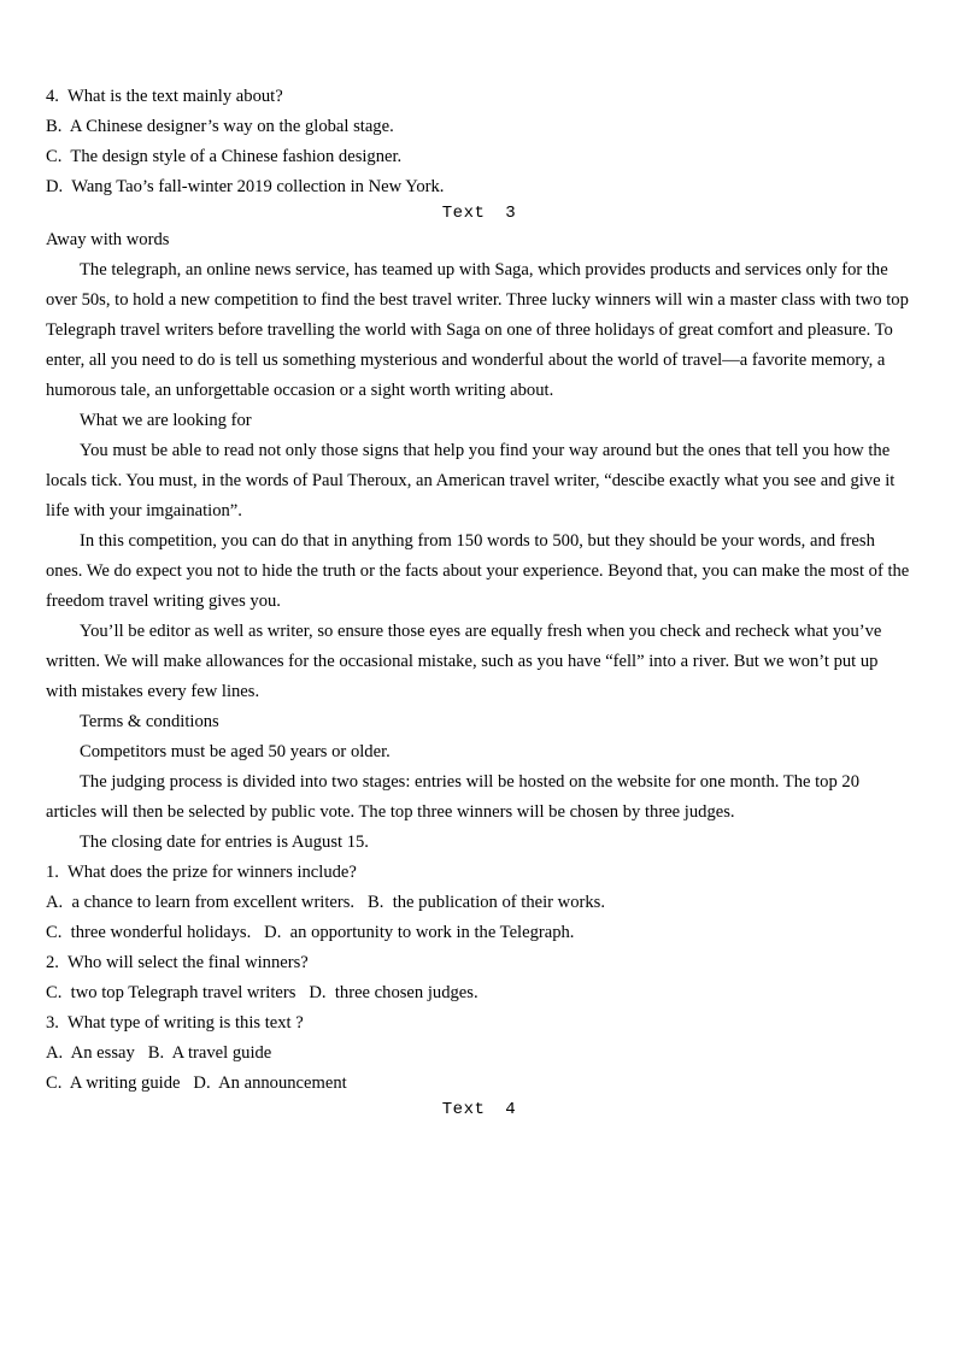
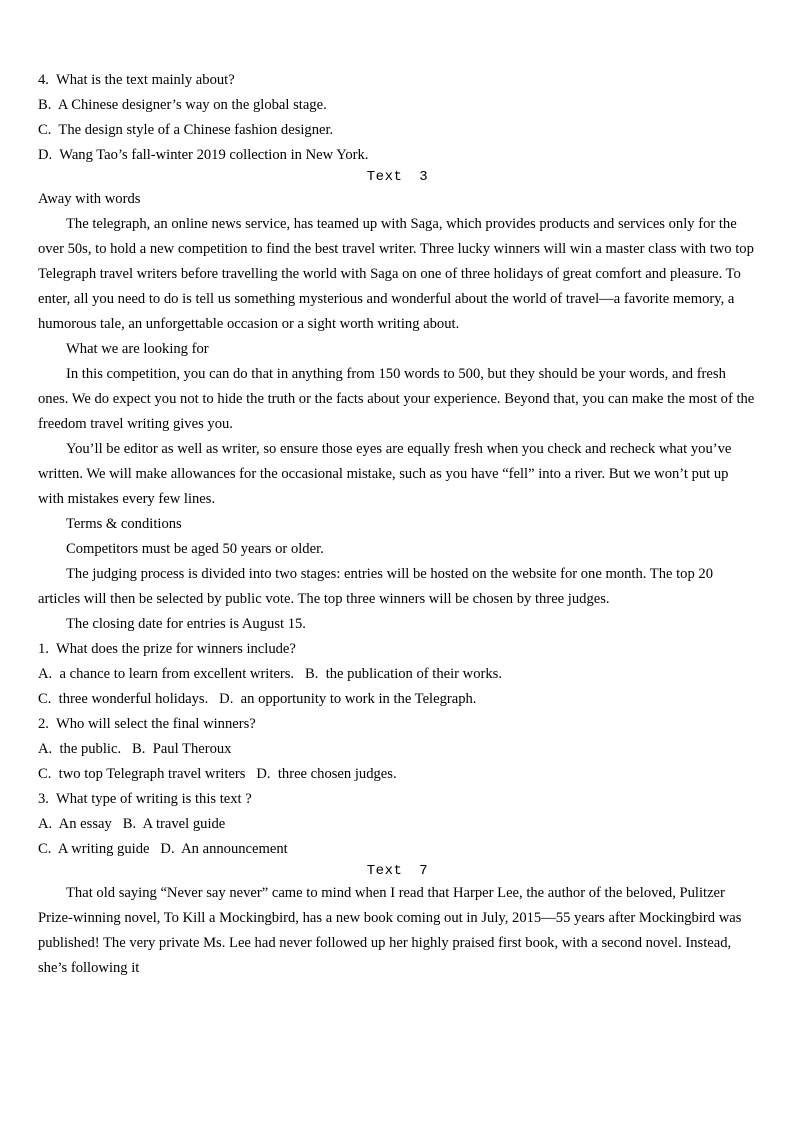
  4. What is the text mainly about?
  B. A Chinese designer’s way on the global stage.
  C. The design style of a Chinese fashion designer.
  D. Wang Tao’s fall-winter 2019 collection in New York.
  Text 3
  Away with words
  The telegraph, an online news service, has teamed up with Saga, which provides products and services only for the over 50s, to hold a new competition to find the best travel writer. Three lucky winners will win a master class with two top Telegraph travel writers before travelling the world with Saga on one of three holidays of great comfort and pleasure. To enter, all you need to do is tell us something mysterious and wonderful about the world of travel—a favorite memory, a humorous tale, an unforgettable occasion or a sight worth writing about.
  What we are looking for
- You must be able to read not only those signs that help you find your way around but the ones that tell you how the locals tick. You must, in the words of Paul Theroux, an American travel writer, “descibe exactly what you see and give it life with your imgaination”.
  In this competition, you can do that in anything from 150 words to 500, but they should be your words, and fresh ones. We do expect you not to hide the truth or the facts about your experience. Beyond that, you can make the most of the freedom travel writing gives you.
  You’ll be editor as well as writer, so ensure those eyes are equally fresh when you check and recheck what you’ve written. We will make allowances for the occasional mistake, such as you have “fell” into a river. But we won’t put up with mistakes every few lines.
  Terms & conditions
  Competitors must be aged 50 years or older.
  The judging process is divided into two stages: entries will be hosted on the website for one month. The top 20 articles will then be selected by public vote. The top three winners will be chosen by three judges.
  The closing date for entries is August 15.
  1. What does the prize for winners include?
  A. a chance to learn from excellent writers. B. the publication of their works.
  C. three wonderful holidays. D. an opportunity to work in the Telegraph.
  2. Who will select the final winners?
+ A. the public. B. Paul Theroux
  C. two top Telegraph travel writers D. three chosen judges.
  3. What type of writing is this text ?
  A. An essay B. A travel guide
  C. A writing guide D. An announcement
- Text 4
+ Text 7
+ That old saying “Never say never” came to mind when I read that Harper Lee, the author of the beloved, Pulitzer Prize-winning novel, To Kill a Mockingbird, has a new book coming out in July, 2015—55 years after Mockingbird was published! The very private Ms. Lee had never followed up her highly praised first book, with a second novel. Instead, she’s following it
